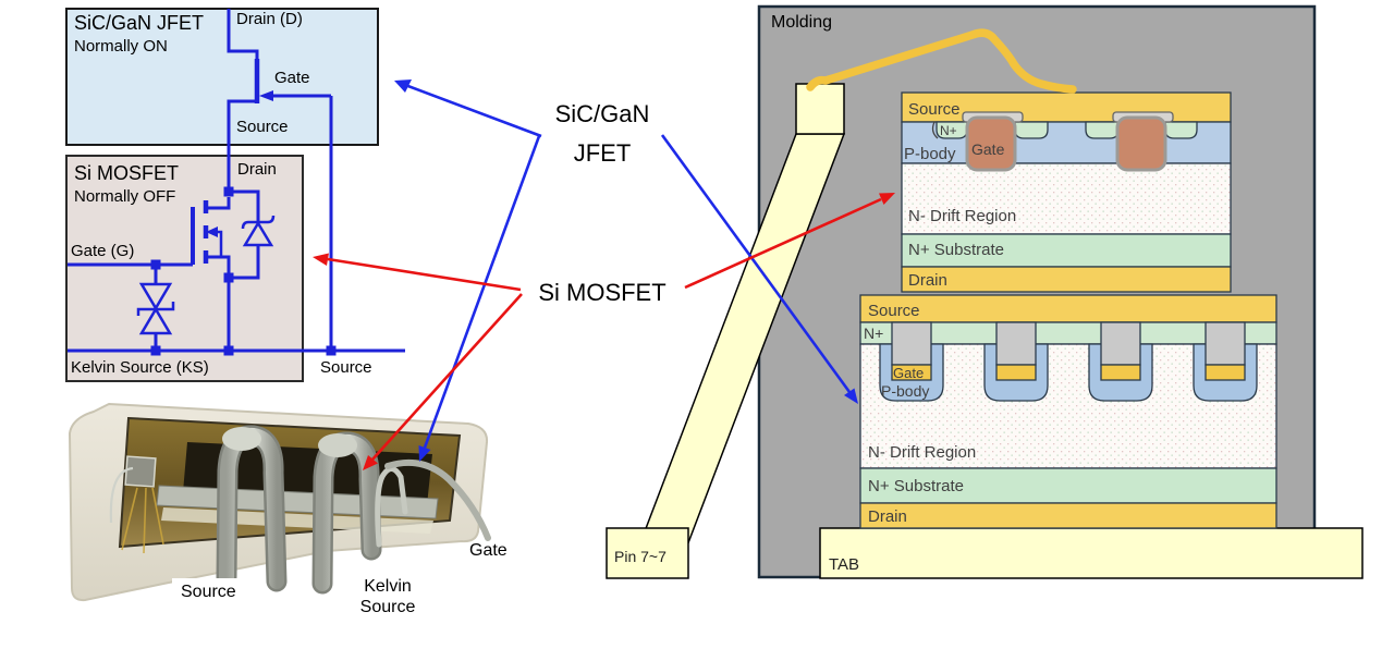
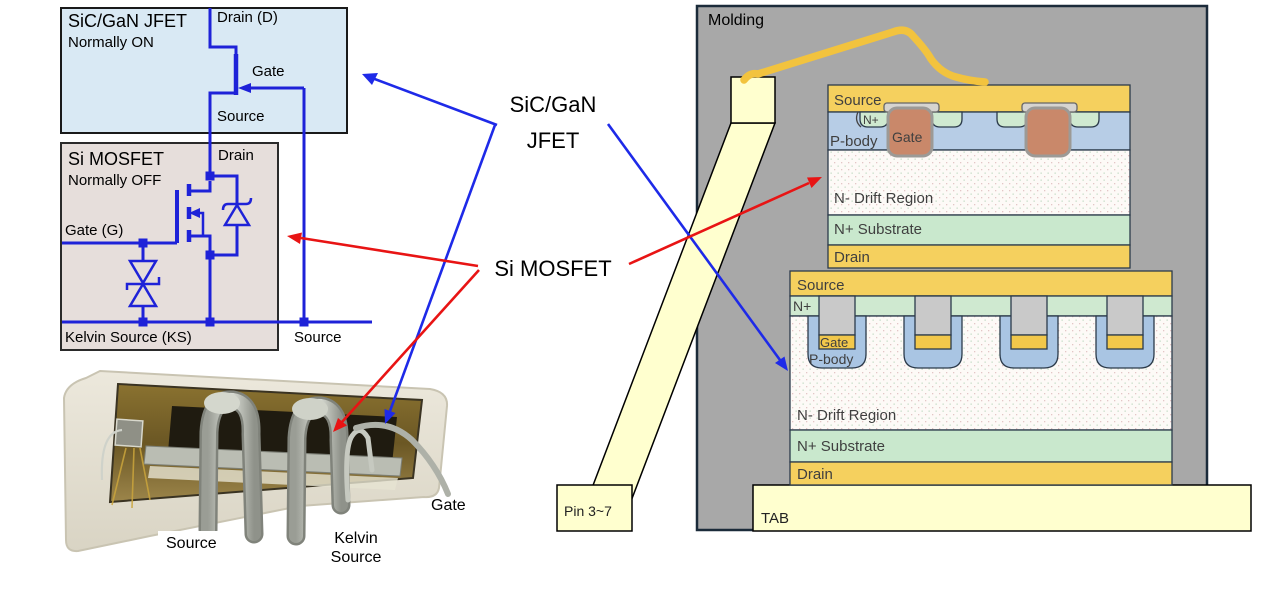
  Source
  Kelvin
  Source
  Gate
  SiC/GaN JFET
  Normally ON
  Drain (D)
  Gate
  Source
  Si MOSFET
  Normally OFF
  Drain
  Gate (G)
  Kelvin Source (KS)
  Source
  Molding
  TAB
- Pin 7~7
+ Pin 3~7
  Source
  N+
  Gate
  P-body
  N- Drift Region
  N+ Substrate
  Drain
  Source
  N+
  P-body
  Gate
  N- Drift Region
  N+ Substrate
  Drain
  SiC/GaN
  JFET
  Si MOSFET
